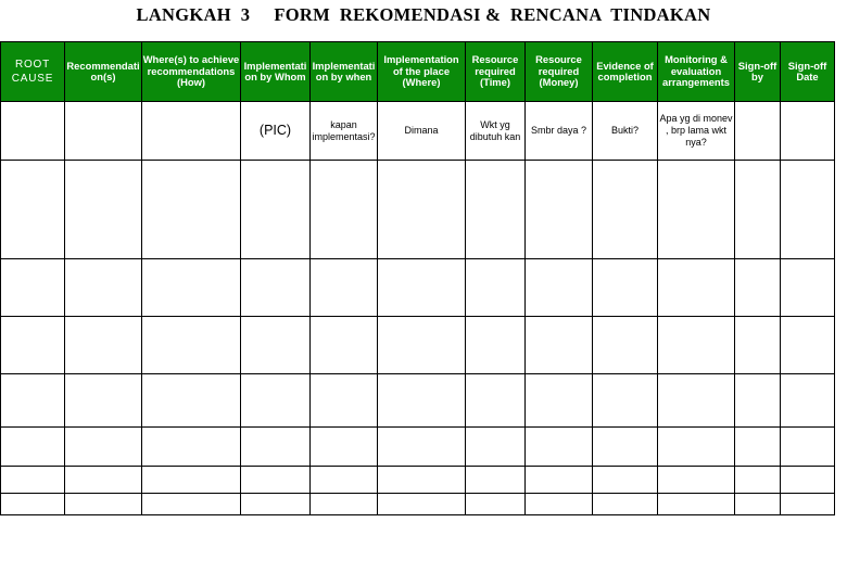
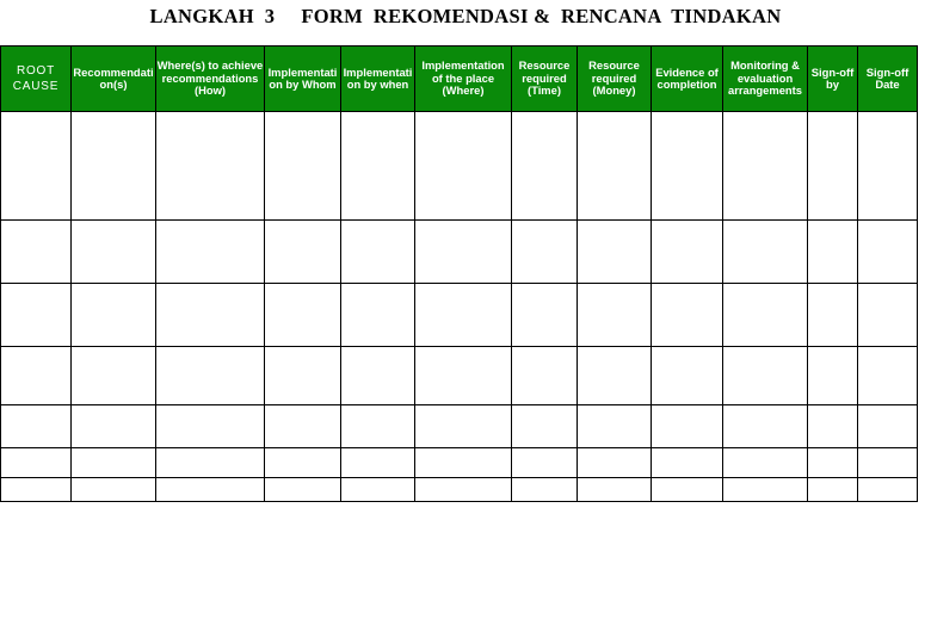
  LANGKAH 3 FORM REKOMENDASI & RENCANA TINDAKAN
  ROOT CAUSE	Recommendation(s)	Where(s) to achieve recommendations (How)	Implementation by Whom	Implementation by when	Implementation of the place (Where)	Resource required (Time)	Resource required (Money)	Evidence of completion	Monitoring & evaluation arrangements	Sign-off by	Sign-off Date
- 			(PIC)	kapan implementasi?	Dimana	Wkt yg dibutuh kan	Smbr daya ?	Bukti?	Apa yg di monev , brp lama wkt nya?
